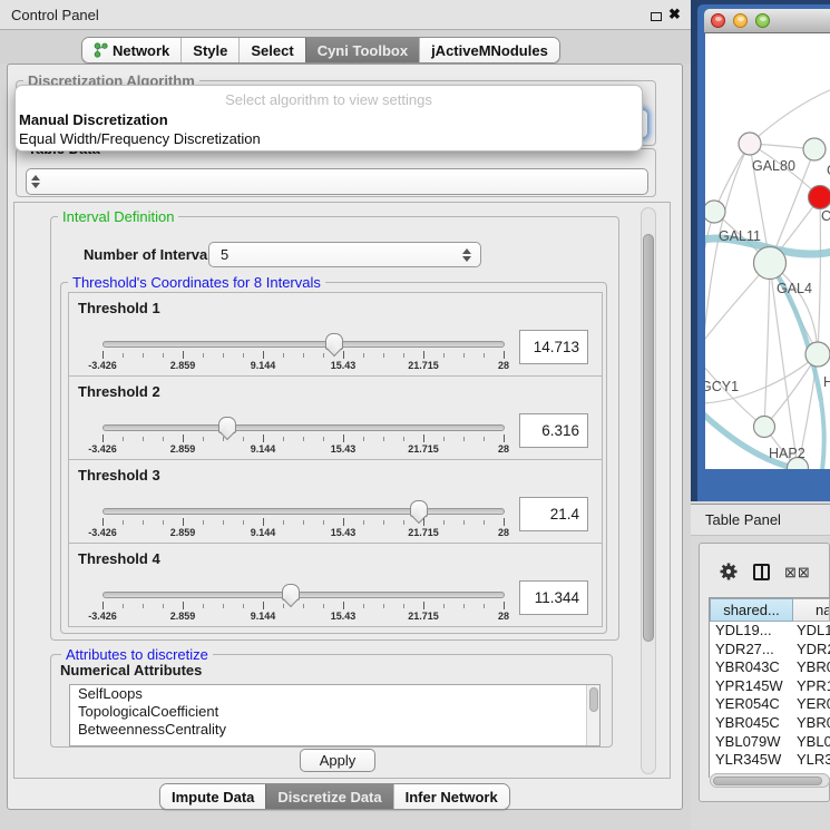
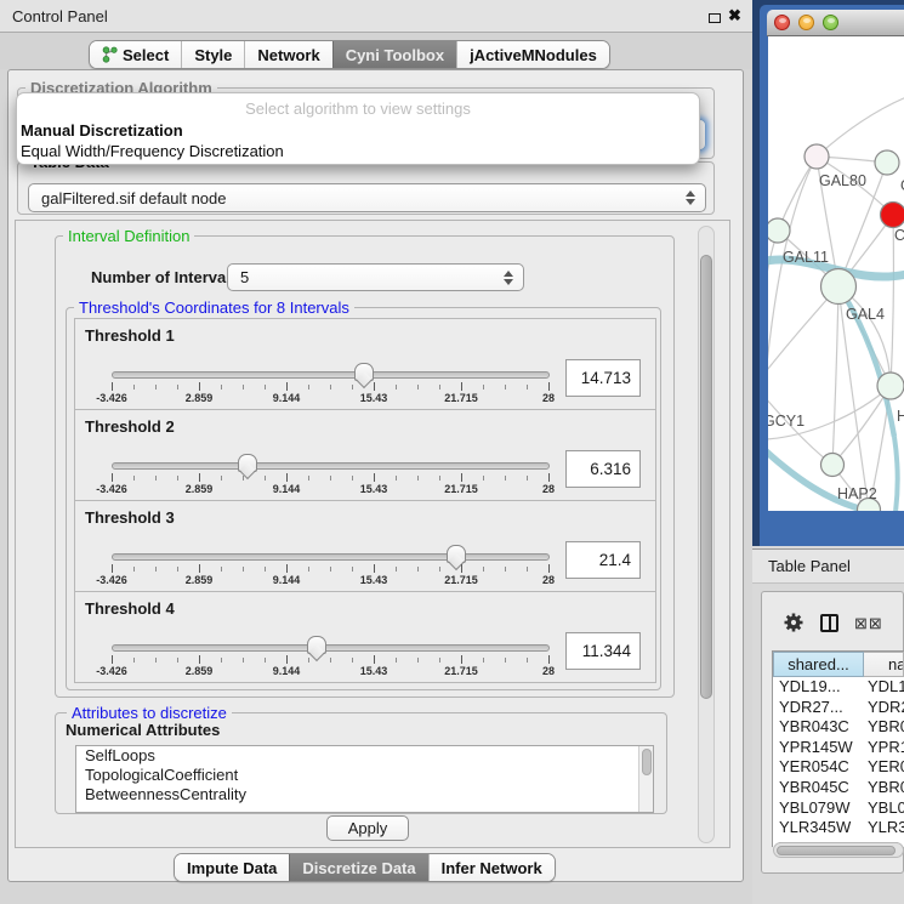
  Control Panel
  ✖
- Network
+ Select
  Style
- Select
+ Network
  Cyni Toolbox
  jActiveMNodules
  Discretization Algorithm
+ galFiltered.sif default node
  Select algorithm to view settings
  Manual Discretization
  Equal Width/Frequency Discretization
  Interval Definition
  Number of Interva
  5
  Threshold's Coordinates for 8 Intervals
  Threshold 1
  -3.426
  2.859
  9.144
  15.43
  21.715
  28
  14.713
  Threshold 2
  -3.426
  2.859
  9.144
  15.43
  21.715
  28
  6.316
  Threshold 3
  -3.426
  2.859
  9.144
  15.43
  21.715
  28
  21.4
  Threshold 4
  -3.426
  2.859
  9.144
  15.43
  21.715
  28
  11.344
  Attributes to discretize
  Numerical Attributes
  SelfLoops
  TopologicalCoefficient
  BetweennessCentrality
  Apply
  Impute Data
  Discretize Data
  Infer Network
  GAL80
  GAL11
  C
  GAL4
  GCY1
  H
  HAP2
  Table Panel
  ⊠
  ⊠
  shared...
  na
  YDL19...
  YDL1
  YDR27...
  YDR
  YBR043C
  YBR
  YPR145W
  YPR
  YER054C
  YER
  YBR045C
  YBR
  YBL079W
  YBL0
  YLR345W
  YLR3
